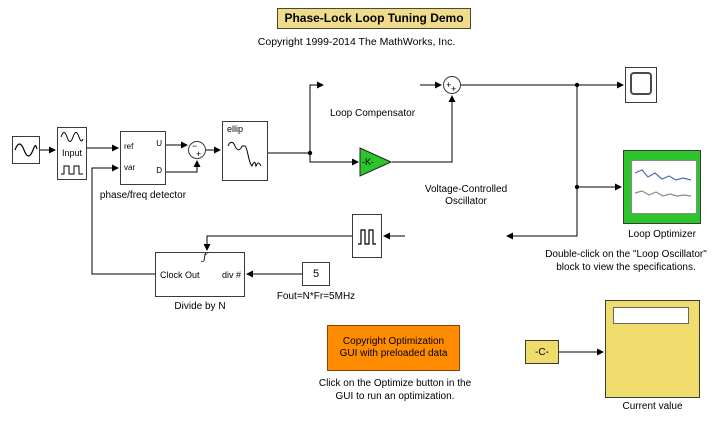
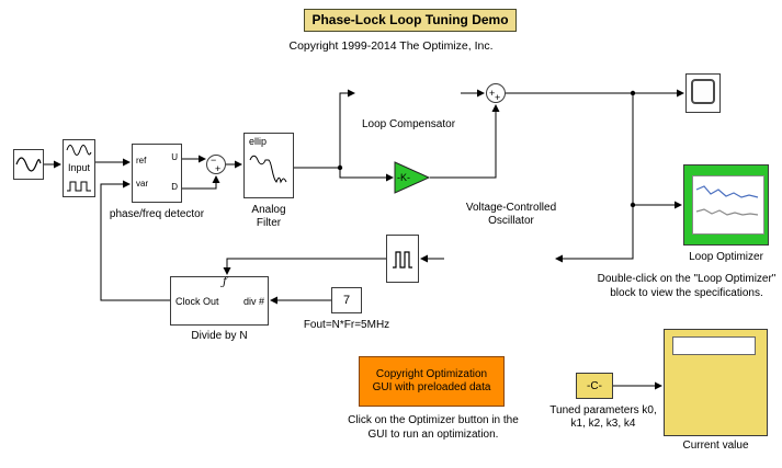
  Phase-Lock Loop Tuning Demo
- Copyright 1999-2014 The MathWorks, Inc.
+ Copyright 1999-2014 The Optimize, Inc.
  Input
  ref
  var
  U
  D
  phase/freq detector
  −
  +
  ellip
+ Analog Filter
  Loop Compensator
  +
  +
  -K-
  Voltage-Controlled Oscillator
  ƒ
  Clock Out
  div #
  Divide by N
- 5
+ 7
  Fout=N*Fr=5MHz
  Loop Optimizer
- Double-click on the "Loop Oscillator" block to view the specifications.
+ Double-click on the "Loop Optimizer" block to view the specifications.
  Copyright Optimization GUI with preloaded data
- Click on the Optimize button in the GUI to run an optimization.
+ Click on the Optimizer button in the GUI to run an optimization.
  -C-
+ Tuned parameters k0, k1, k2, k3, k4
  Current value
